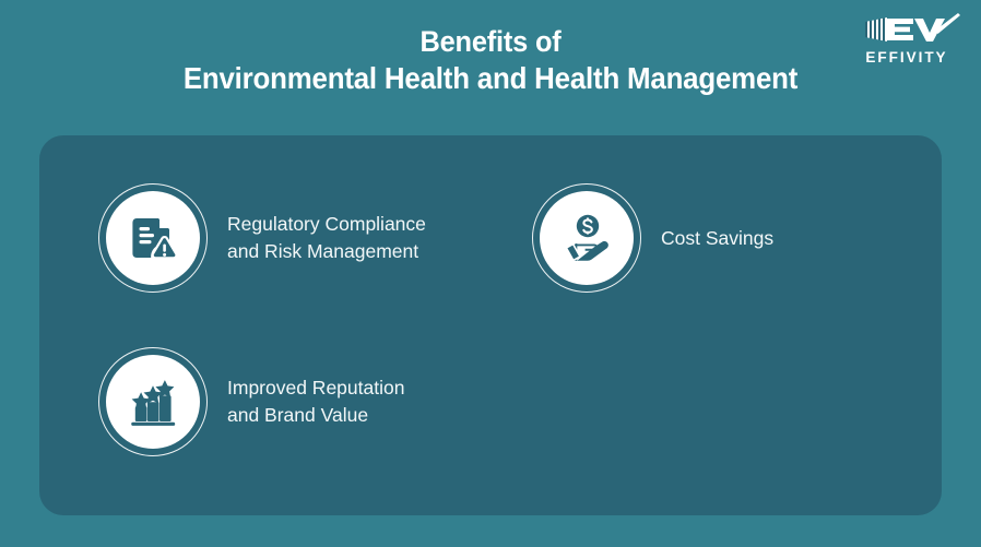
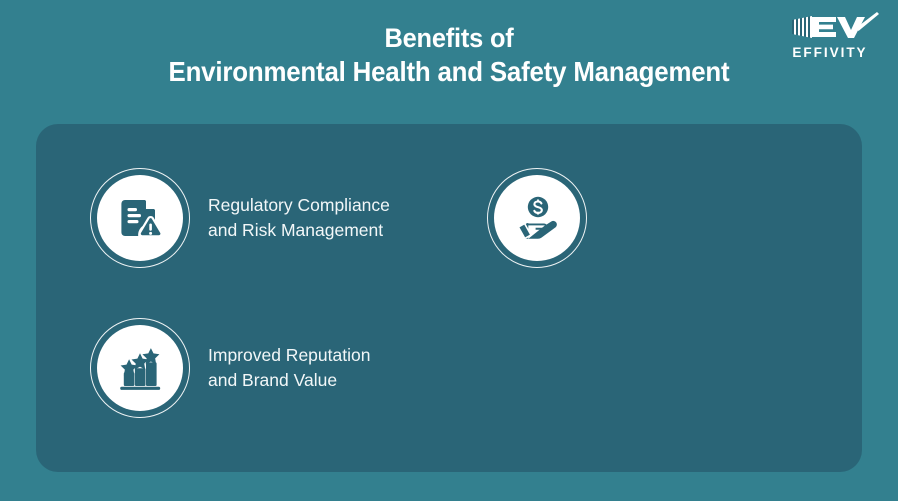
  Benefits of
- Environmental Health and Health Management
+ Environmental Health and Safety Management
  EFFIVITY
  Regulatory Compliance
  and Risk Management
- Cost Savings
  Improved Reputation
  and Brand Value
